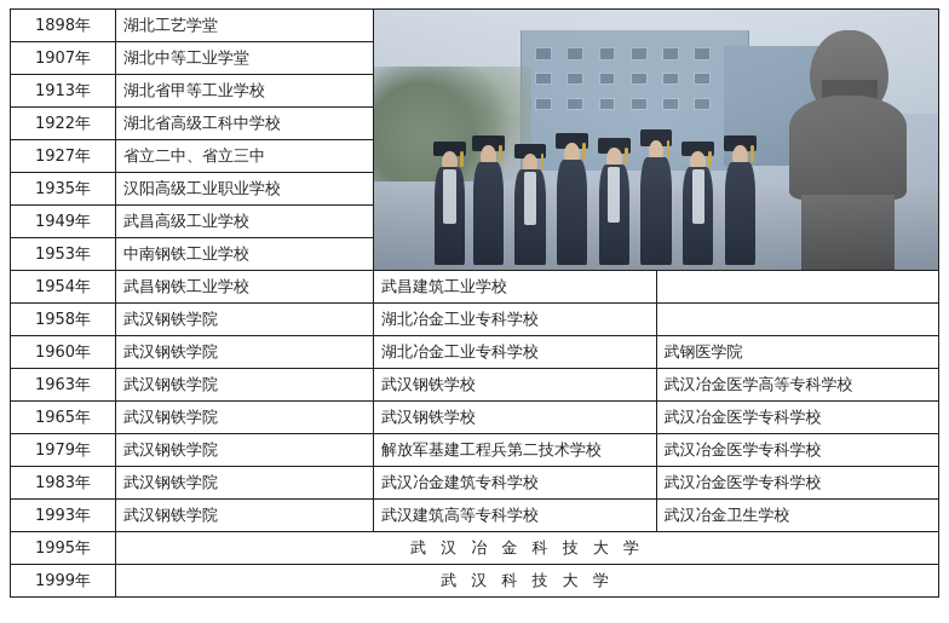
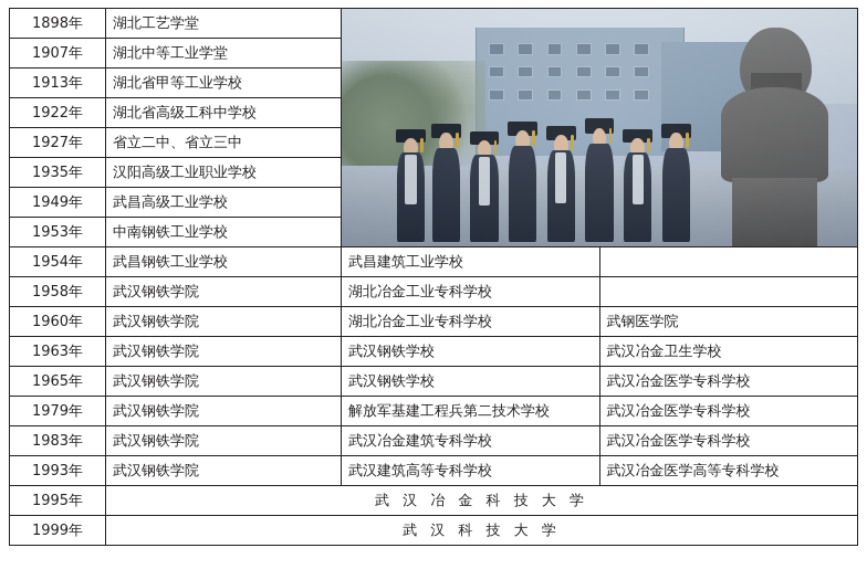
  1898年	湖北工艺学堂
  1907年	湖北中等工业学堂
  1913年	湖北省甲等工业学校
  1922年	湖北省高级工科中学校
  1927年	省立二中、省立三中
  1935年	汉阳高级工业职业学校
  1949年	武昌高级工业学校
  1953年	中南钢铁工业学校
  1954年	武昌钢铁工业学校	武昌建筑工业学校
  1958年	武汉钢铁学院	湖北冶金工业专科学校
  1960年	武汉钢铁学院	湖北冶金工业专科学校	武钢医学院
- 1963年	武汉钢铁学院	武汉钢铁学校	武汉冶金医学高等专科学校
+ 1963年	武汉钢铁学院	武汉钢铁学校	武汉冶金卫生学校
  1965年	武汉钢铁学院	武汉钢铁学校	武汉冶金医学专科学校
  1979年	武汉钢铁学院	解放军基建工程兵第二技术学校	武汉冶金医学专科学校
  1983年	武汉钢铁学院	武汉冶金建筑专科学校	武汉冶金医学专科学校
- 1993年	武汉钢铁学院	武汉建筑高等专科学校	武汉冶金卫生学校
+ 1993年	武汉钢铁学院	武汉建筑高等专科学校	武汉冶金医学高等专科学校
  1995年	武 汉 冶 金 科 技 大 学
  1999年	武 汉 科 技 大 学
